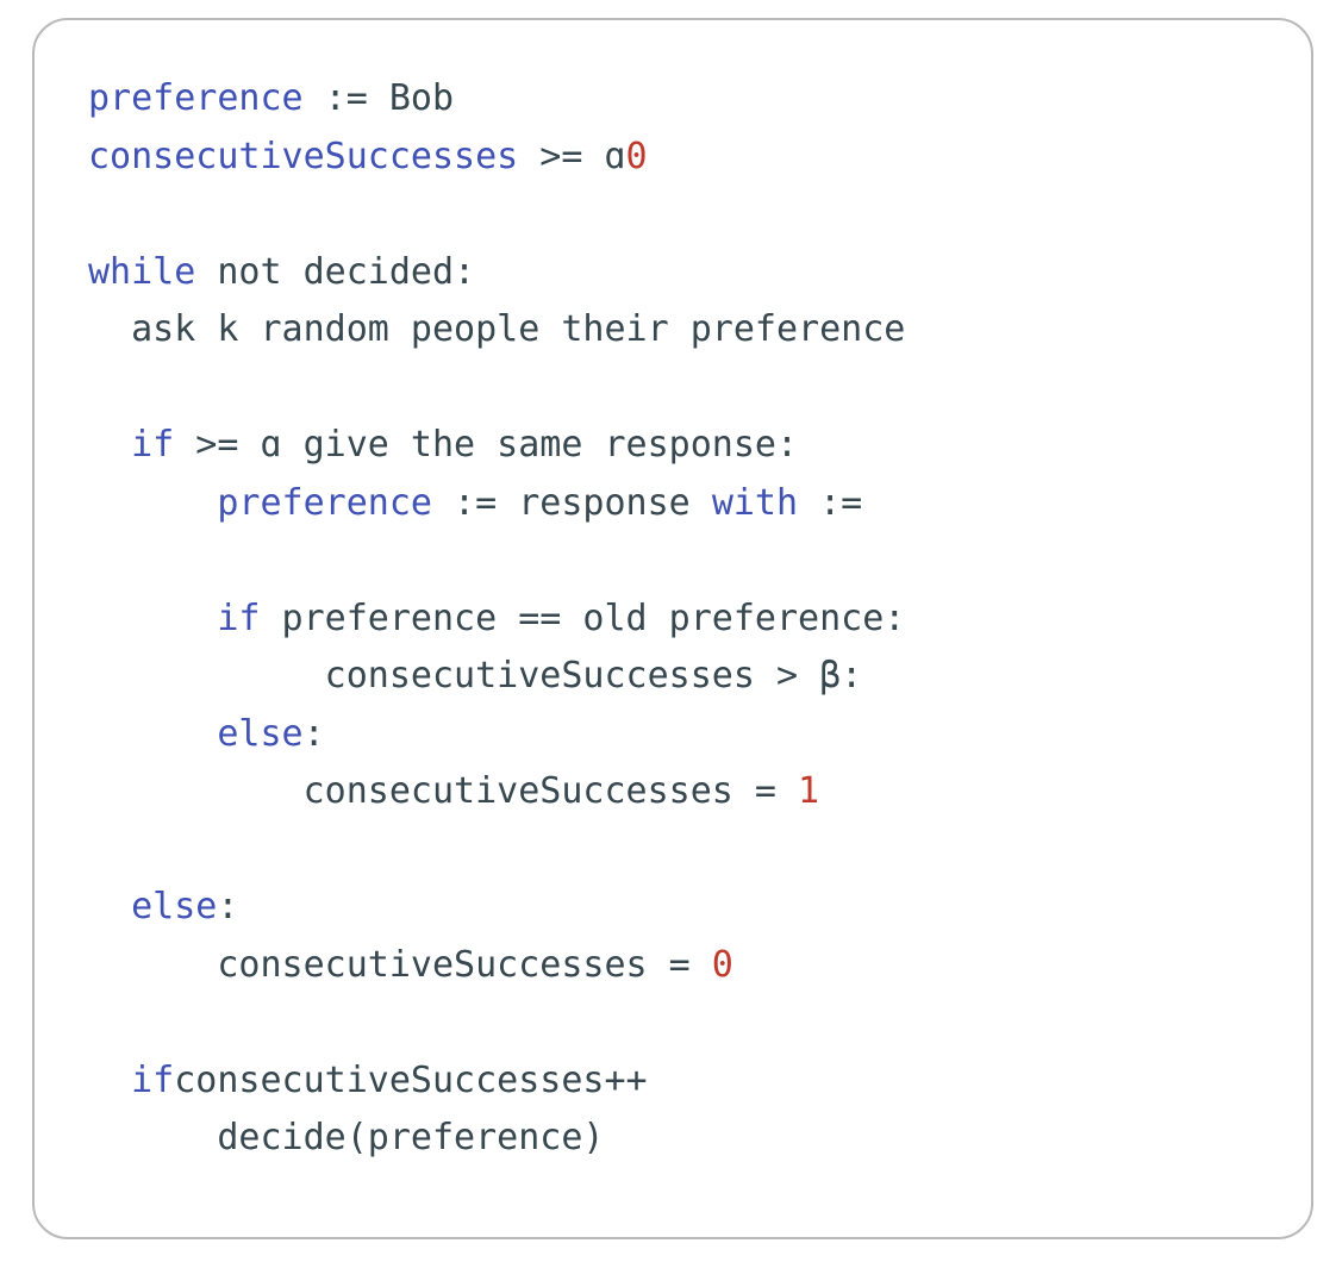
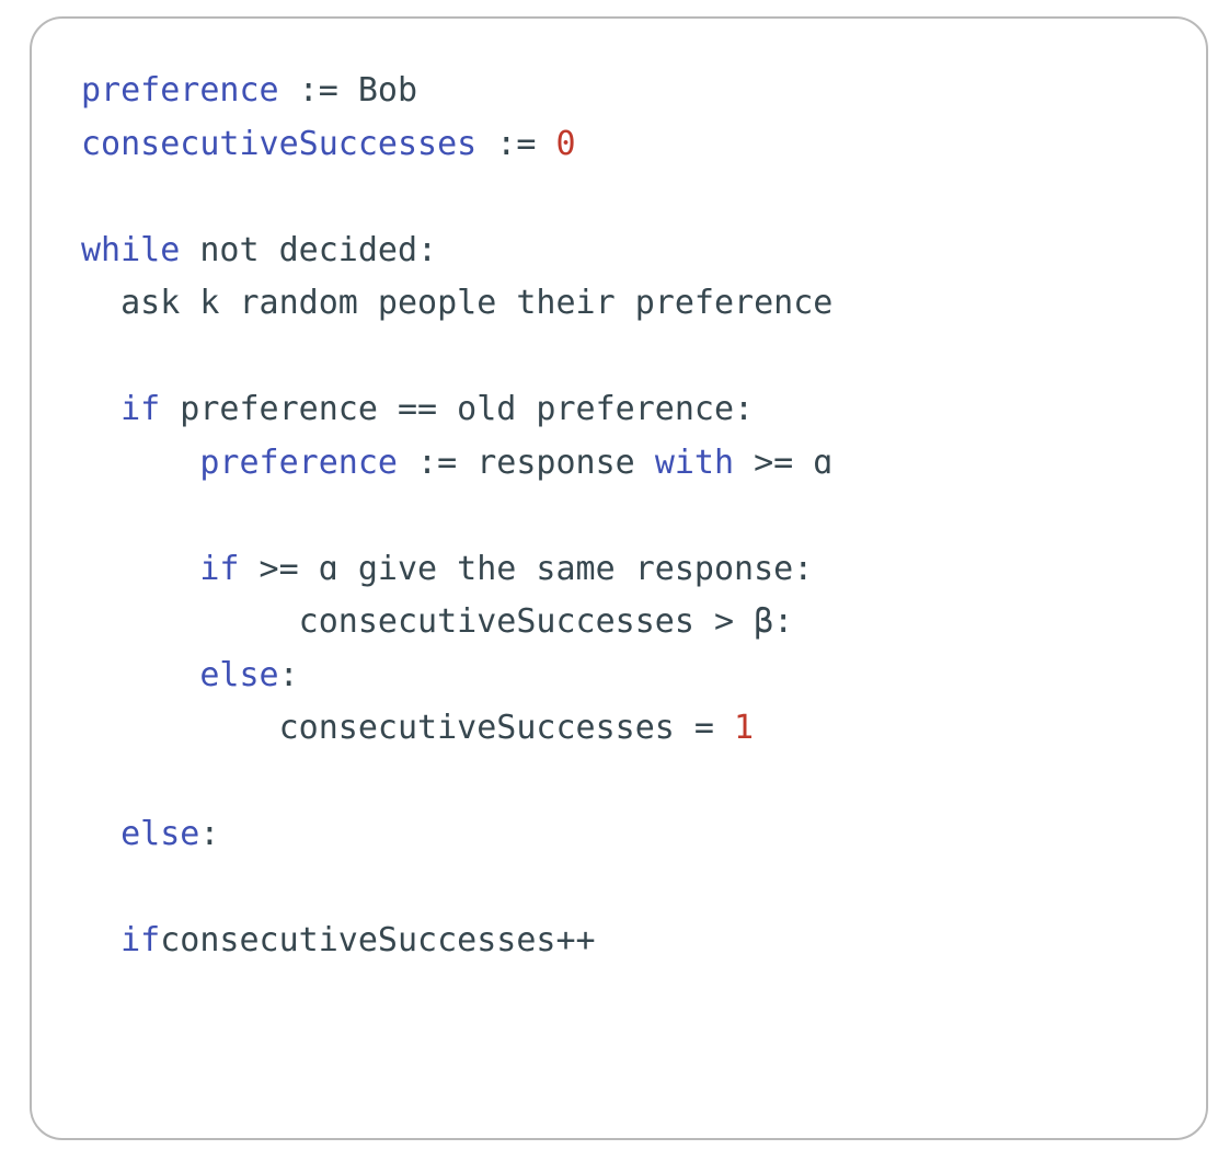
  preference := Bob
- consecutiveSuccesses >= ɑ0
+ consecutiveSuccesses := 0
  while not decided:
  ask k random people their preference
- if >= ɑ give the same response:
+ if preference == old preference:
- preference := response with :=
+ preference := response with >= ɑ
- if preference == old preference:
+ if >= ɑ give the same response:
  consecutiveSuccesses > β:
  else:
  consecutiveSuccesses = 1
  else:
- consecutiveSuccesses = 0
  ifconsecutiveSuccesses++
- decide(preference)
